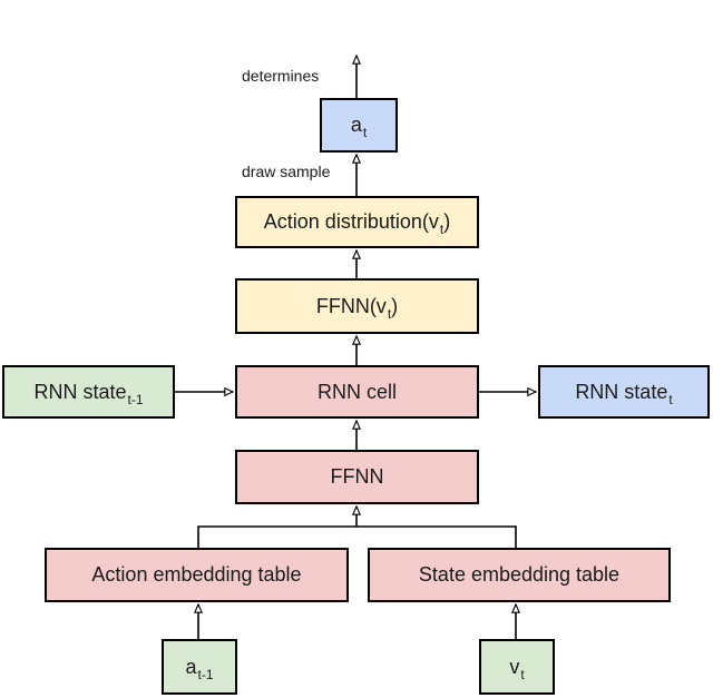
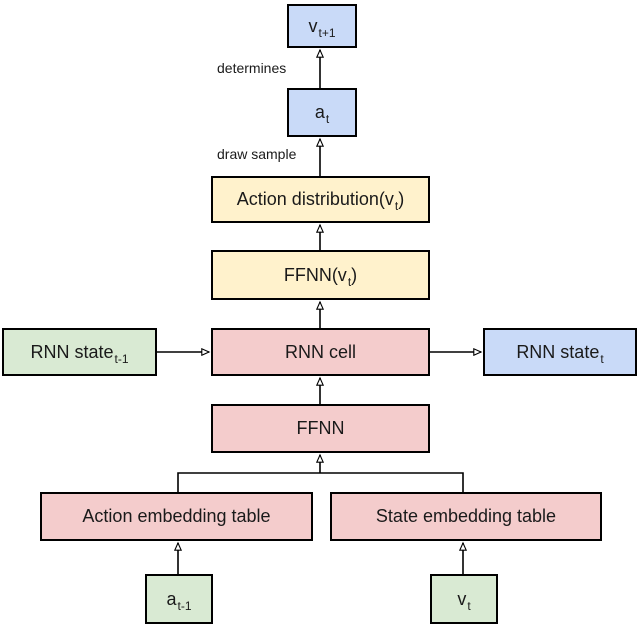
+ vt+1
  at
  Action distribution(vt)
  FFNN(vt)
  RNN statet-1
  RNN cell
  RNN statet
  FFNN
  Action embedding table
  State embedding table
  at-1
  vt
  determines
  draw sample
